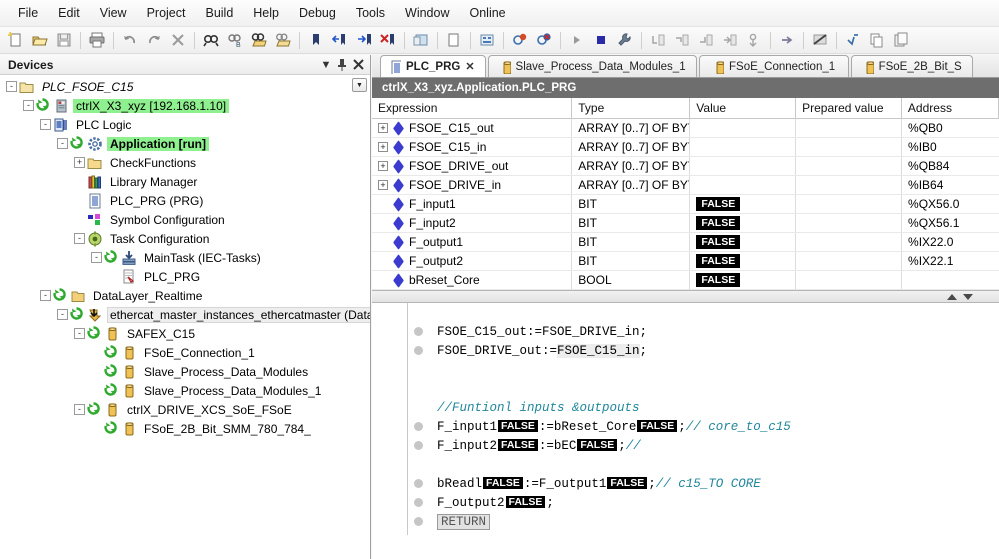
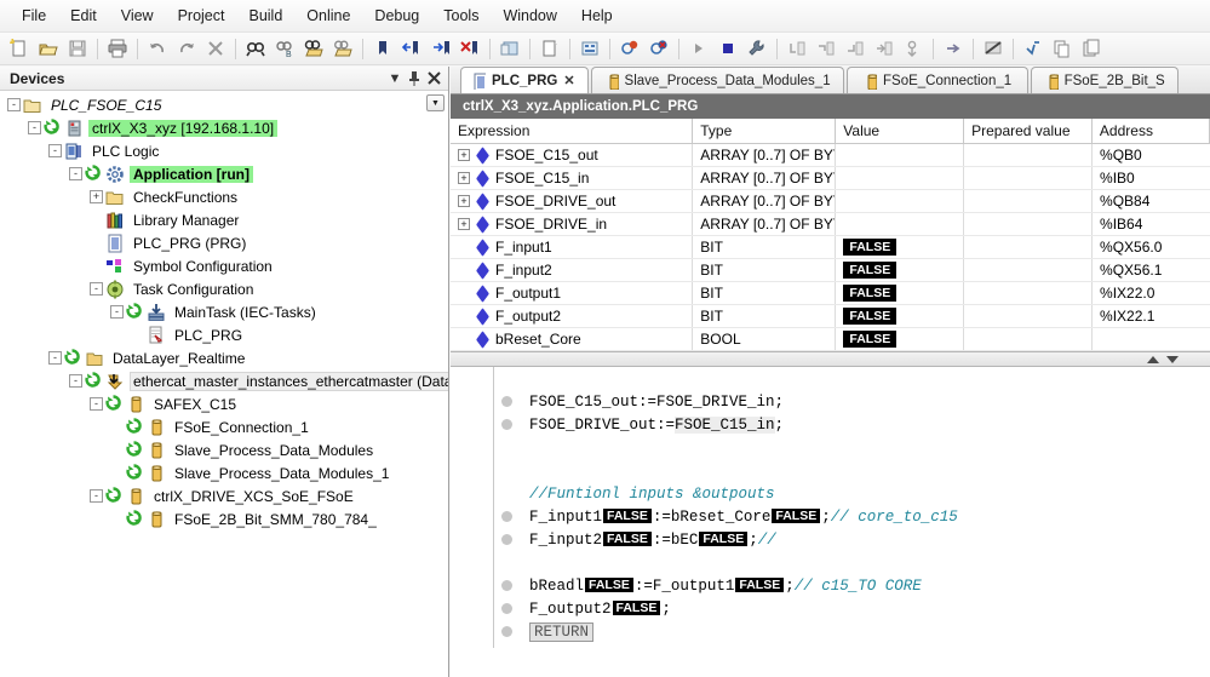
  File
  Edit
  View
  Project
  Build
- Help
+ Online
  Debug
  Tools
  Window
- Online
+ Help
  Devices
  ▼
  -
  PLC_FSOE_C15
  -
  ctrlX_X3_xyz [192.168.1.10]
  -
  PLC Logic
  -
  Application [run]
  +
  CheckFunctions
  Library Manager
  PLC_PRG (PRG)
  Symbol Configuration
  -
  Task Configuration
  -
  MainTask (IEC-Tasks)
  PLC_PRG
  -
  DataLayer_Realtime
  -
  ethercat_master_instances_ethercatmaster (Dat
  -
  SAFEX_C15
  FSoE_Connection_1
  Slave_Process_Data_Modules
  Slave_Process_Data_Modules_1
  -
  ctrlX_DRIVE_XCS_SoE_FSoE
  FSoE_2B_Bit_SMM_780_784_
  PLC_PRG
  ✕
  Slave_Process_Data_Modules_1
  FSoE_Connection_1
  FSoE_2B_Bit_S
  ctrlX_X3_xyz.Application.PLC_PRG
  Expression
  Type
  Value
  Prepared value
  Address
  +
  FSOE_C15_out
  ARRAY [0..7] OF BY
  %QB0
  +
  FSOE_C15_in
  ARRAY [0..7] OF BY
  %IB0
  +
  FSOE_DRIVE_out
  ARRAY [0..7] OF BY
  %QB84
  +
  FSOE_DRIVE_in
  ARRAY [0..7] OF BY
  %IB64
  F_input1
  BIT
  FALSE
  %QX56.0
  F_input2
  BIT
  FALSE
  %QX56.1
  F_output1
  BIT
  FALSE
  %IX22.0
  F_output2
  BIT
  FALSE
  %IX22.1
  bReset_Core
  BOOL
  FALSE
  FSOE_C15_out:=FSOE_DRIVE_in;
  FSOE_DRIVE_out:=FSOE_C15_in;
  //Funtionl inputs &outpouts
  F_input1 FALSE :=bReset_Core FALSE ;// core_to_c15
  F_input2 FALSE :=bEC FALSE ;//
  bReadl FALSE :=F_output1 FALSE ;// c15_TO CORE
  F_output2 FALSE ;
  RETURN
